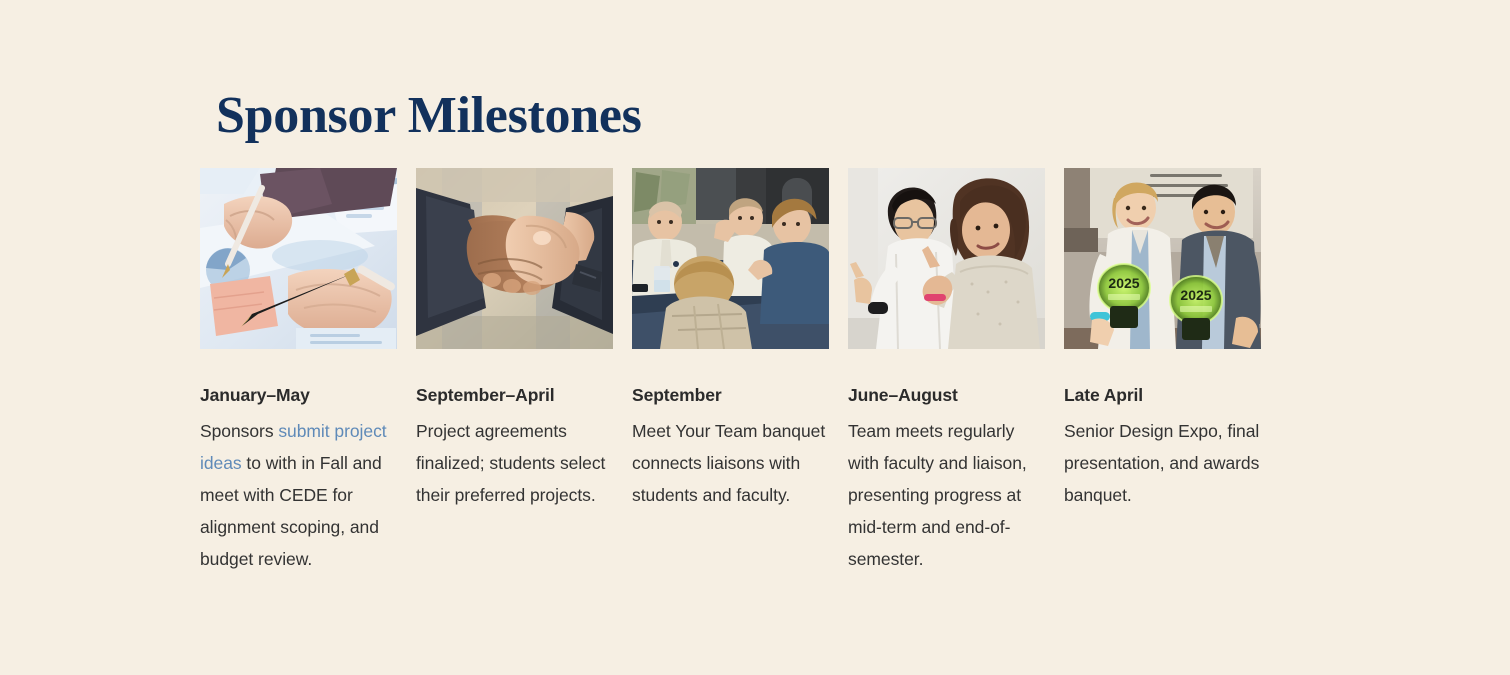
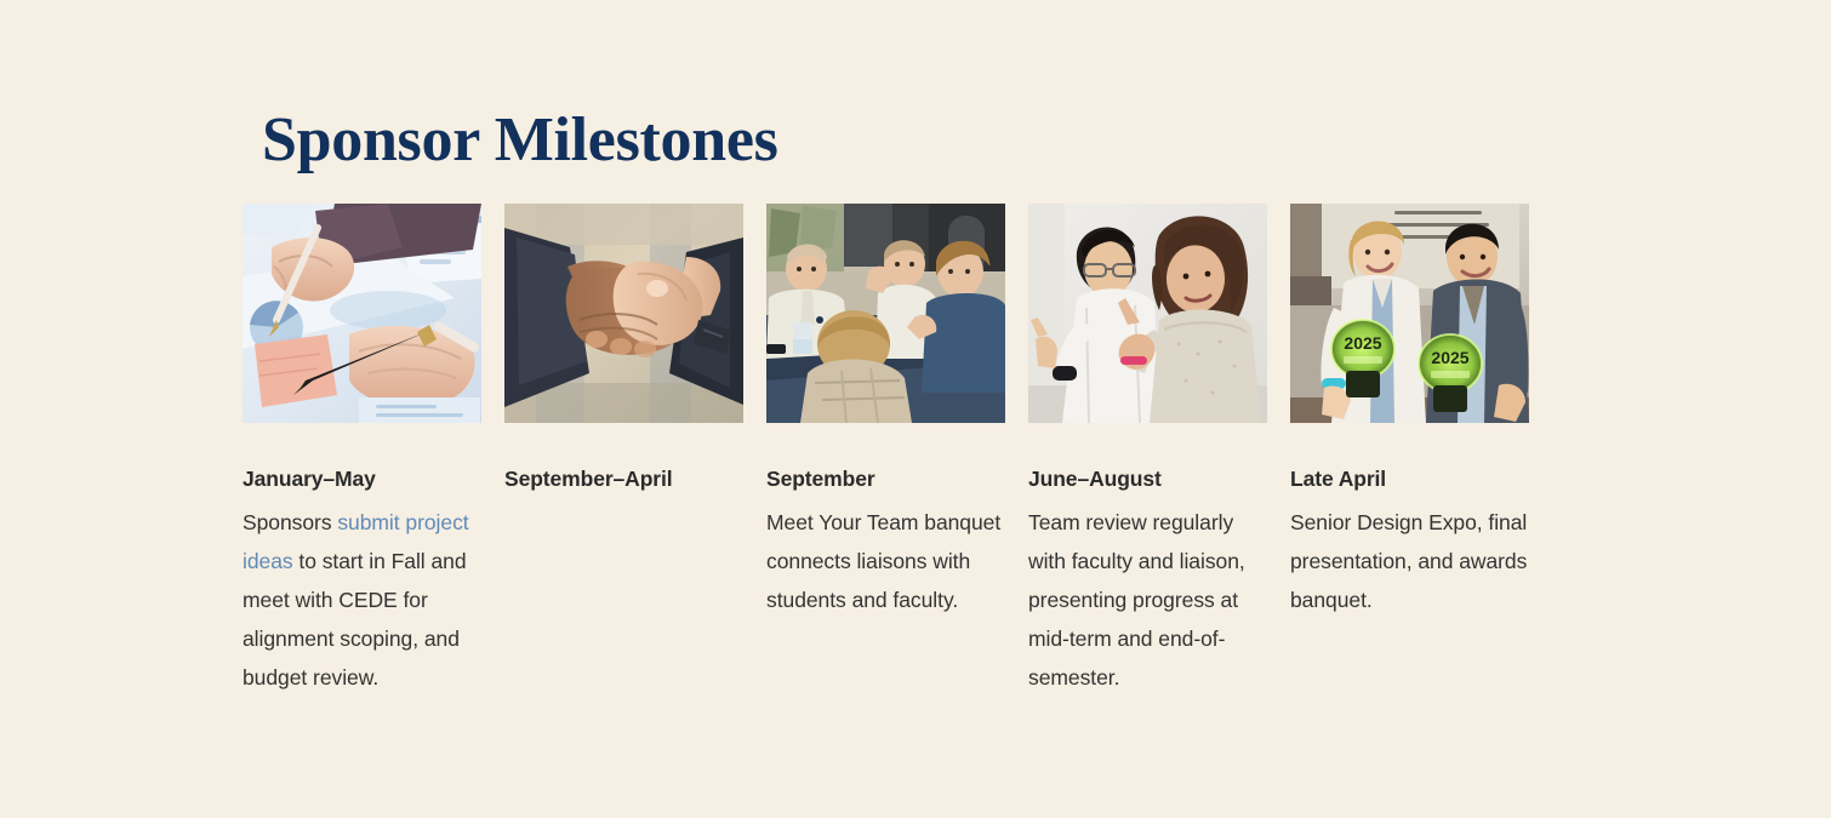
  Sponsor Milestones
  January–May
- Sponsors submit project ideas to with in Fall and meet with CEDE for alignment scoping, and budget review.
+ Sponsors submit project ideas to start in Fall and meet with CEDE for alignment scoping, and budget review.
  September–April
- Project agreements finalized; students select their preferred projects.
  September
  Meet Your Team banquet connects liaisons with students and faculty.
  June–August
- Team meets regularly with faculty and liaison, presenting progress at mid-term and end-of-semester.
+ Team review regularly with faculty and liaison, presenting progress at mid-term and end-of-semester.
  2025
  2025
  Late April
  Senior Design Expo, final presentation, and awards banquet.
